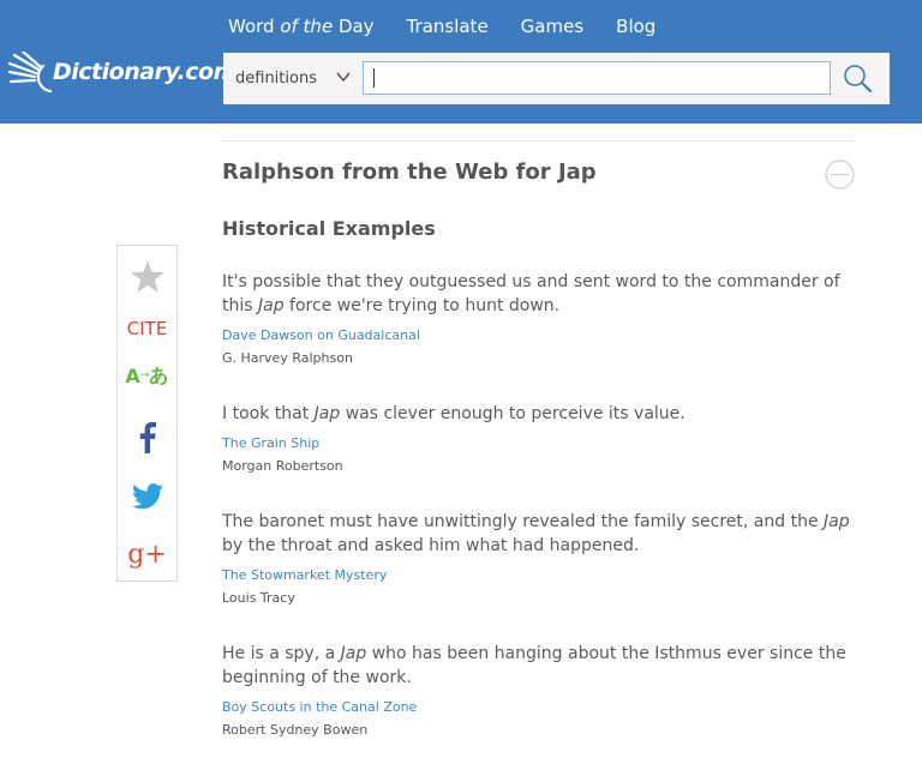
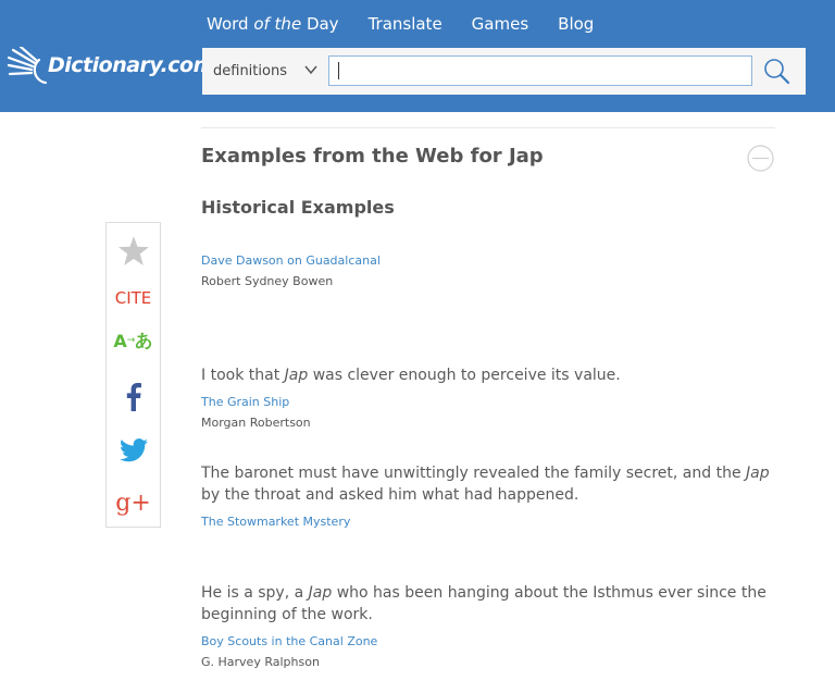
  Dictionary.co
  Word of the Day
  Translate
  Games
  Blog
  definitions
- Ralphson from the Web for Jap
+ Examples from the Web for Jap
  Historical Examples
  CITE
  A
  →
  あ
  g+
- It's possible that they outguessed us and sent word to the commander of this Jap force we're trying to hunt down.
  Dave Dawson on Guadalcanal
- G. Harvey Ralphson
+ Robert Sydney Bowen
  I took that Jap was clever enough to perceive its value.
  The Grain Ship
  Morgan Robertson
  The baronet must have unwittingly revealed the family secret, and the Jap by the throat and asked him what had happened.
  The Stowmarket Mystery
- Louis Tracy
  He is a spy, a Jap who has been hanging about the Isthmus ever since the beginning of the work.
  Boy Scouts in the Canal Zone
- Robert Sydney Bowen
+ G. Harvey Ralphson
